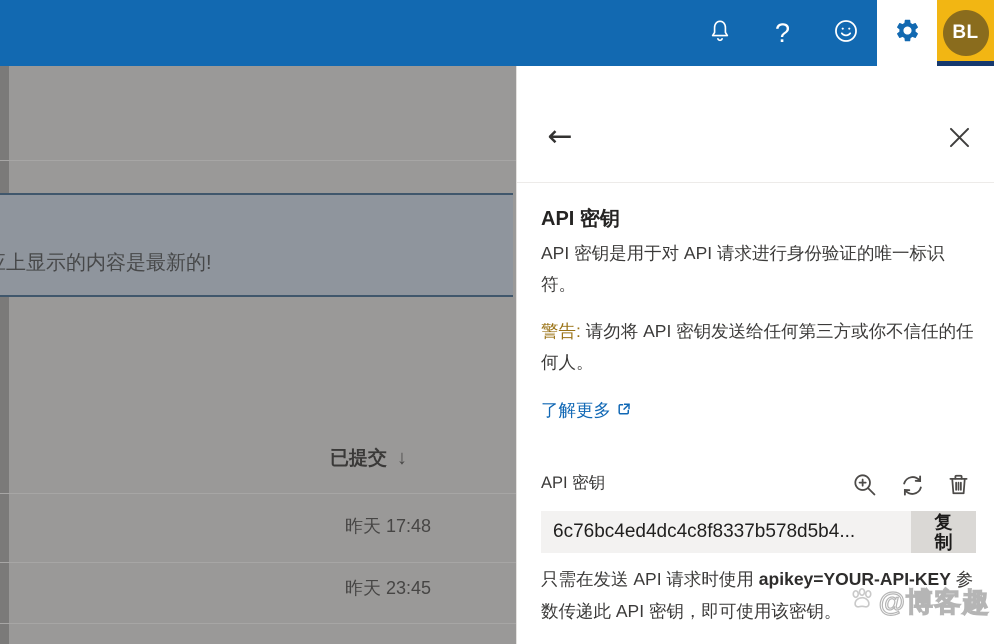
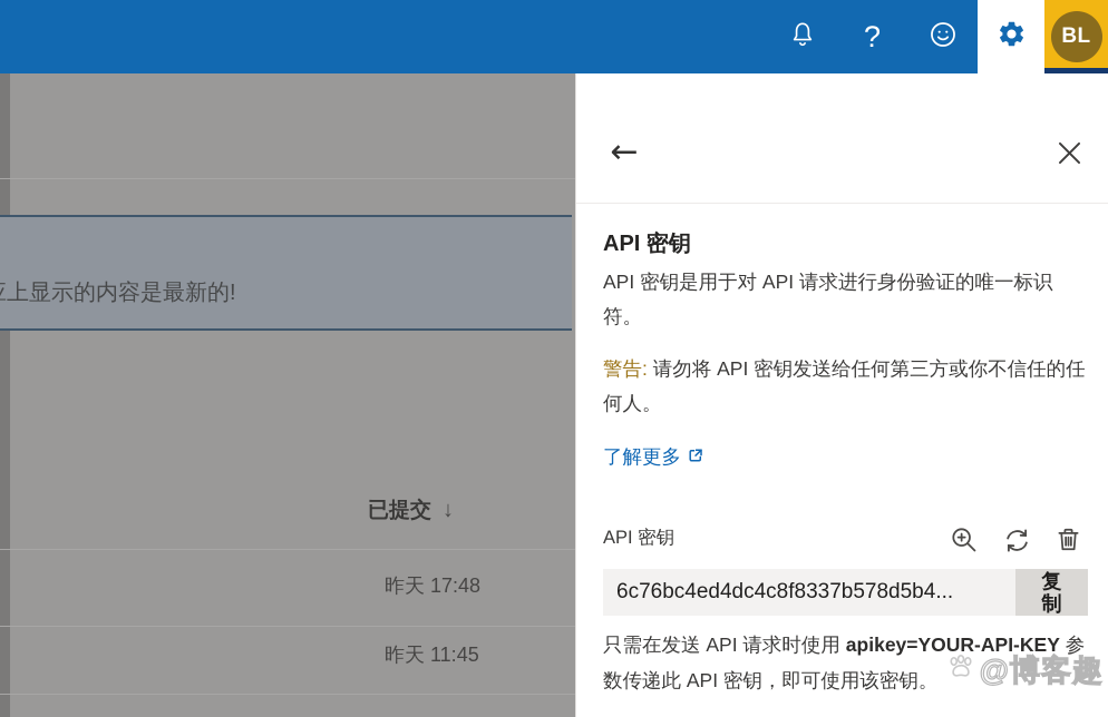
  上显示的内容是最新的!
  已提交 ↓
  昨天 17:48
- 昨天 23:45
+ 昨天 11:45
  ?
  BL
  ←
  API 密钥
  API 密钥是用于对 API 请求进行身份验证的唯一标识符。
  警告: 请勿将 API 密钥发送给任何第三方或你不信任的任何人。
  了解更多
  API 密钥
  6c76bc4ed4dc4c8f8337b578d5b4...
  复制
  只需在发送 API 请求时使用 apikey=YOUR-API-KEY 参数传递此 API 密钥，即可使用该密钥。
  @博客趣
